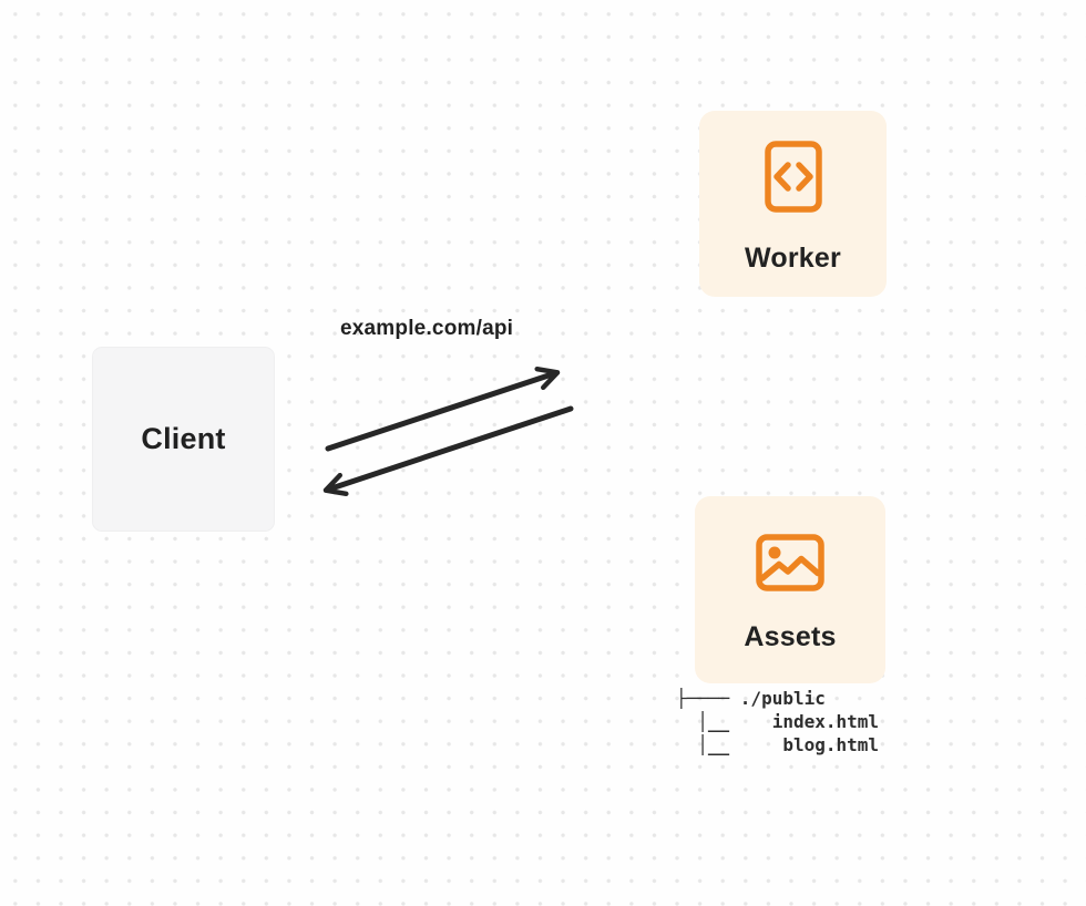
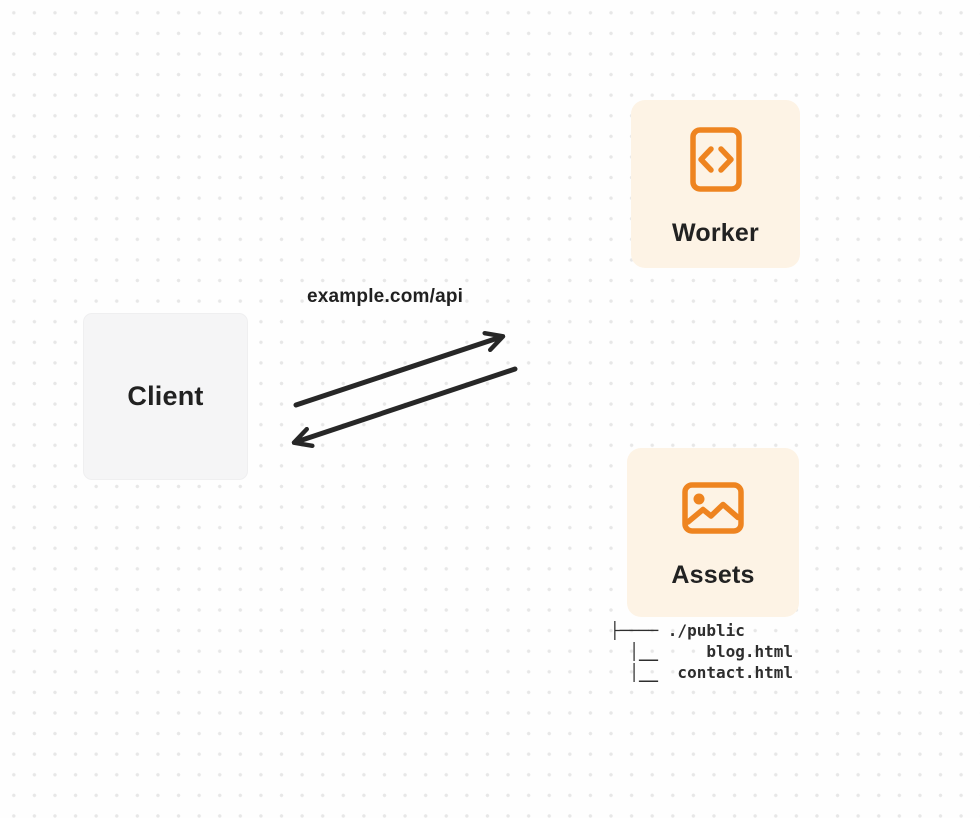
  Client
  example.com/api
  Worker
  Assets
  ├──── ./public
- │__ index.html
  │__ blog.html
+ │__ contact.html
